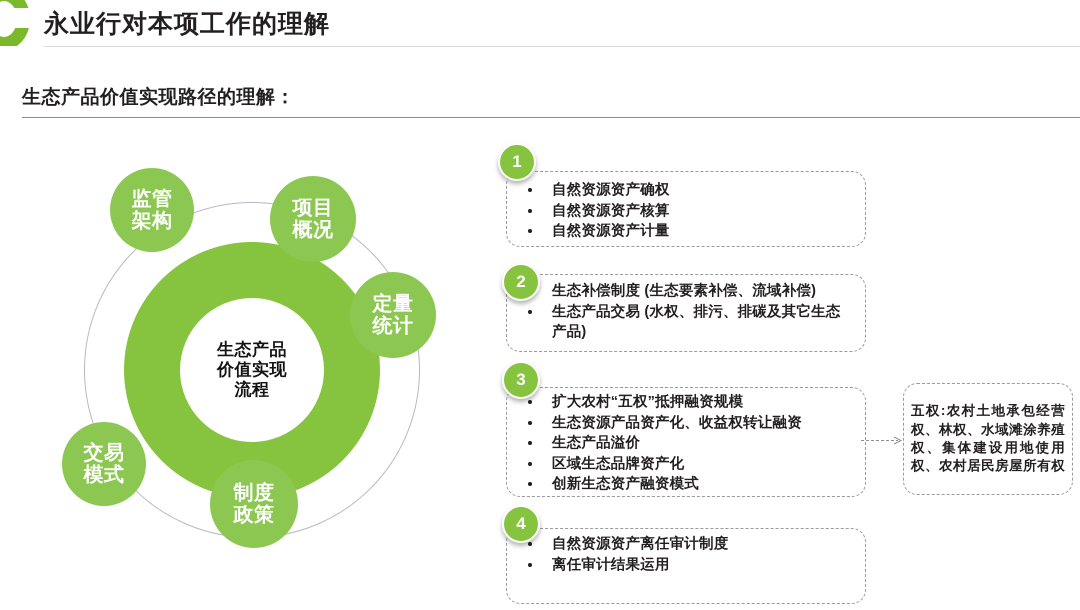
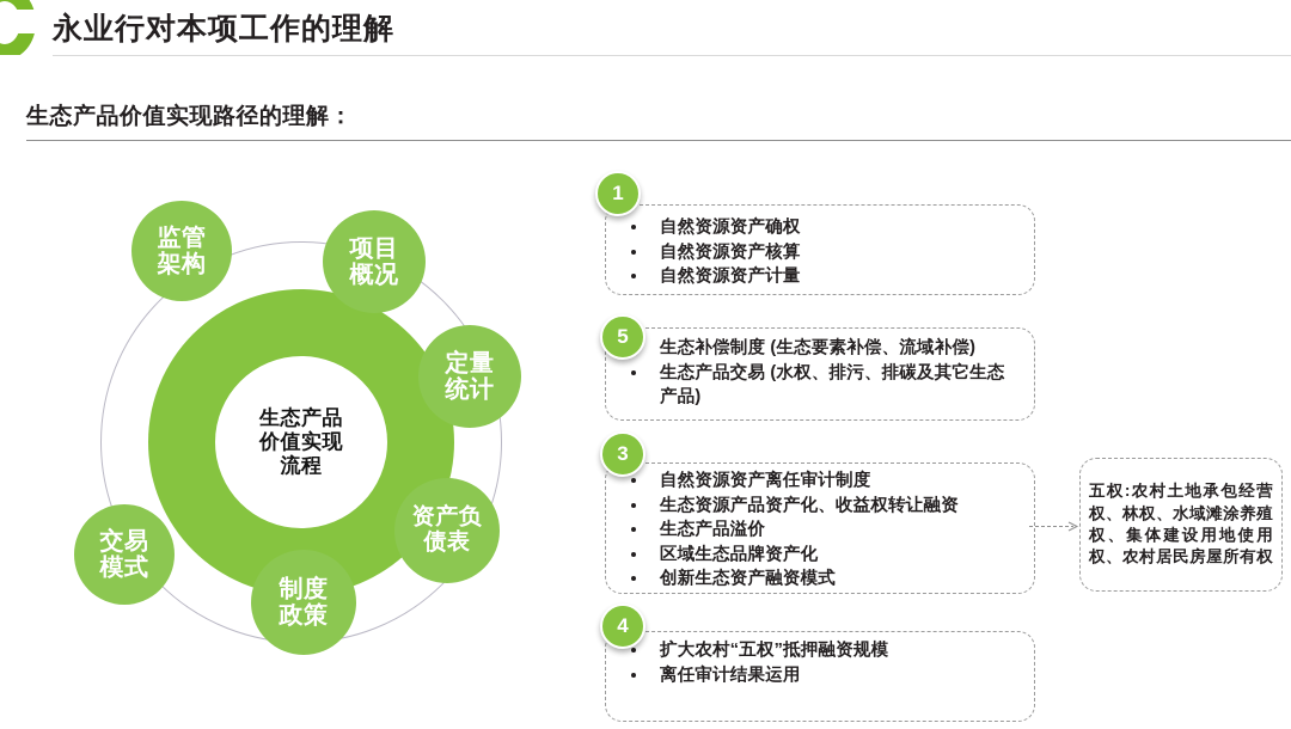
  永业行对本项工作的理解
  生态产品价值实现路径的理解：
  生态产品
  价值实现
  流程
  项目
  概况
  定量
  统计
+ 资产负
+ 债表
  制度
  政策
  交易
  模式
  监管
  架构
  自然资源资产确权
  自然资源资产核算
  自然资源资产计量
  1
  生态补偿制度 (生态要素补偿、流域补偿)
  生态产品交易 (水权、排污、排碳及其它生态产品)
- 2
+ 5
- 扩大农村“五权”抵押融资规模
+ 自然资源资产离任审计制度
  生态资源产品资产化、收益权转让融资
  生态产品溢价
  区域生态品牌资产化
  创新生态资产融资模式
  3
- 自然资源资产离任审计制度
+ 扩大农村“五权”抵押融资规模
  离任审计结果运用
  4
  五权:农村土地承包经营权、林权、水域滩涂养殖权、集体建设用地使用权、农村居民房屋所有权
